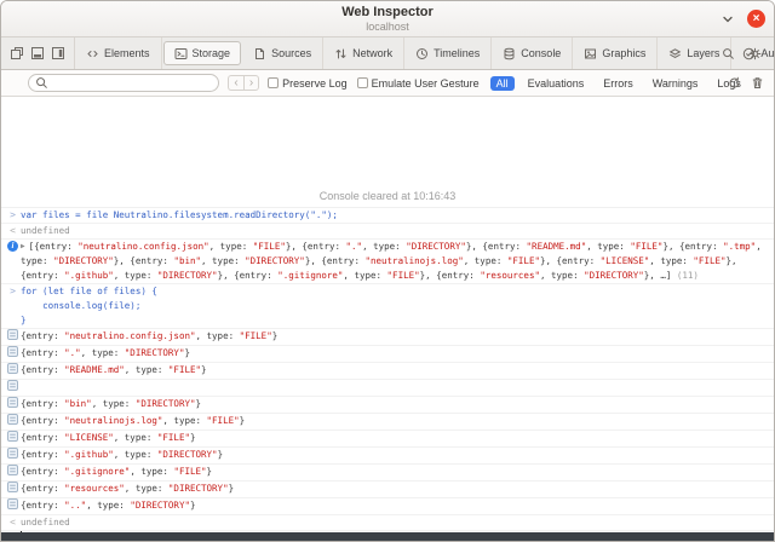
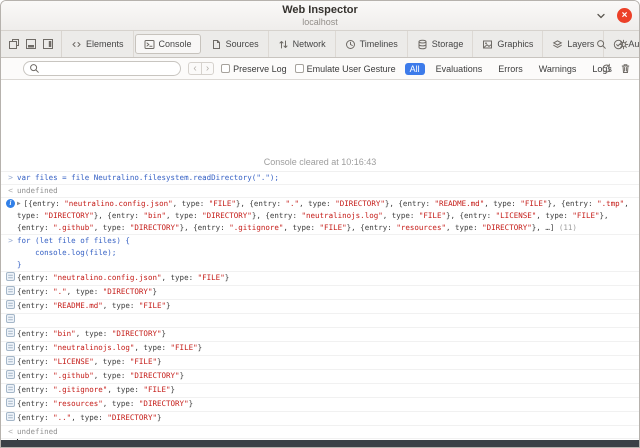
  Web Inspector
  localhost
  ×
  Elements
- Storage
+ Console
  Sources
  Network
  Timelines
- Console
+ Storage
  Graphics
  Layers
  ‹
  ›
  Preserve Log
  Emulate User Gesture
  All
  Evaluations
  Errors
  Warnings
  Log
  Console cleared at 10:16:43
  >
  var files = file Neutralino.filesystem.readDirectory(".");
  <
  undefined
  i
  [{entry: "neutralino.config.json", type: "FILE"}, {entry: ".", type: "DIRECTORY"}, {entry: "README.md", type: "FILE"}, {entry: ".tmp", type: "DIRECTORY"}, {entry: "bin", type: "DIRECTORY"}, {entry: "neutralinojs.log", type: "FILE"}, {entry: "LICENSE", type: "FILE"}, {entry: ".github", type: "DIRECTORY"}, {entry: ".gitignore", type: "FILE"}, {entry: "resources", type: "DIRECTORY"}, …] (11)
  >
  for (let file of files) {
  console.log(file);
  }
  {entry: "neutralino.config.json", type: "FILE"}
  {entry: ".", type: "DIRECTORY"}
  {entry: "README.md", type: "FILE"}
  {entry: "bin", type: "DIRECTORY"}
  {entry: "neutralinojs.log", type: "FILE"}
  {entry: "LICENSE", type: "FILE"}
  {entry: ".github", type: "DIRECTORY"}
  {entry: ".gitignore", type: "FILE"}
  {entry: "resources", type: "DIRECTORY"}
  {entry: "..", type: "DIRECTORY"}
  <
  undefined
